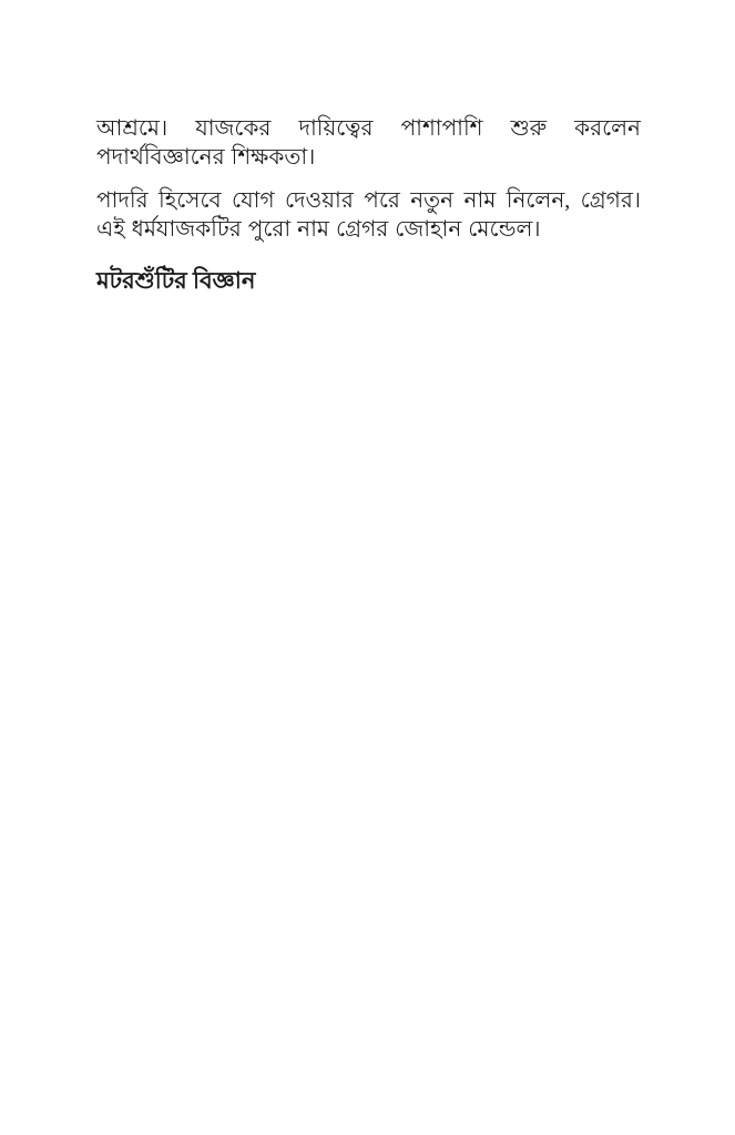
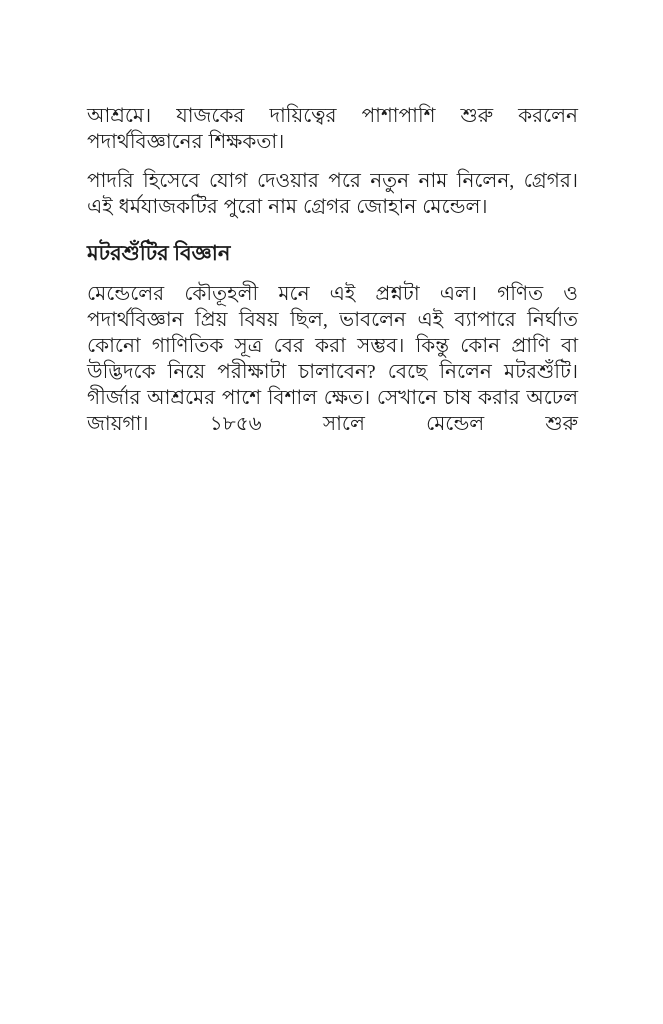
  আশ্রমে। যাজকের দায়িত্বের পাশাপাশি শুরু করলেন পদার্থবিজ্ঞানের শিক্ষকতা।
  পাদরি হিসেবে যোগ দেওয়ার পরে নতুন নাম নিলেন, গ্রেগর। এই ধর্মযাজকটির পুরো নাম গ্রেগর জোহান মেন্ডেল।
  মটরশুঁটির বিজ্ঞান
+ মেন্ডেলের কৌতূহলী মনে এই প্রশ্নটা এল। গণিত ও পদার্থবিজ্ঞান প্রিয় বিষয় ছিল, ভাবলেন এই ব্যাপারে নির্ঘাত কোনো গাণিতিক সূত্র বের করা সম্ভব। কিন্তু কোন প্রাণি বা উদ্ভিদকে নিয়ে পরীক্ষাটা চালাবেন? বেছে নিলেন মটরশুঁটি। গীর্জার আশ্রমের পাশে বিশাল ক্ষেত। সেখানে চাষ করার অঢেল জায়গা। ১৮৫৬ সালে মেন্ডেল শুরু
